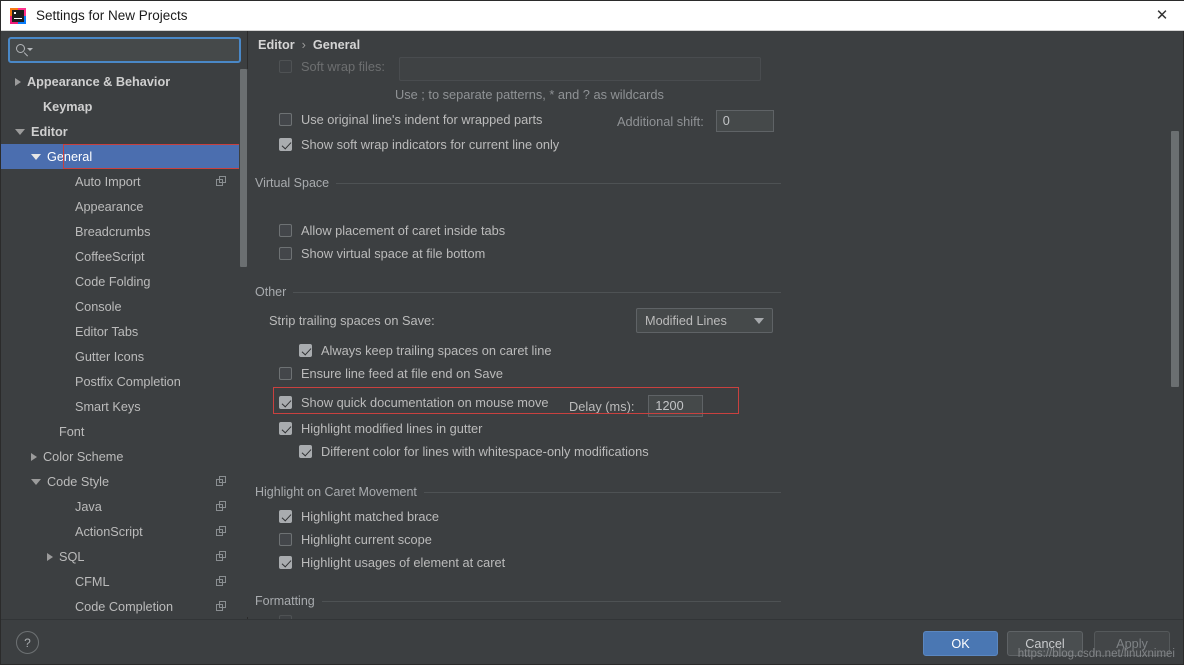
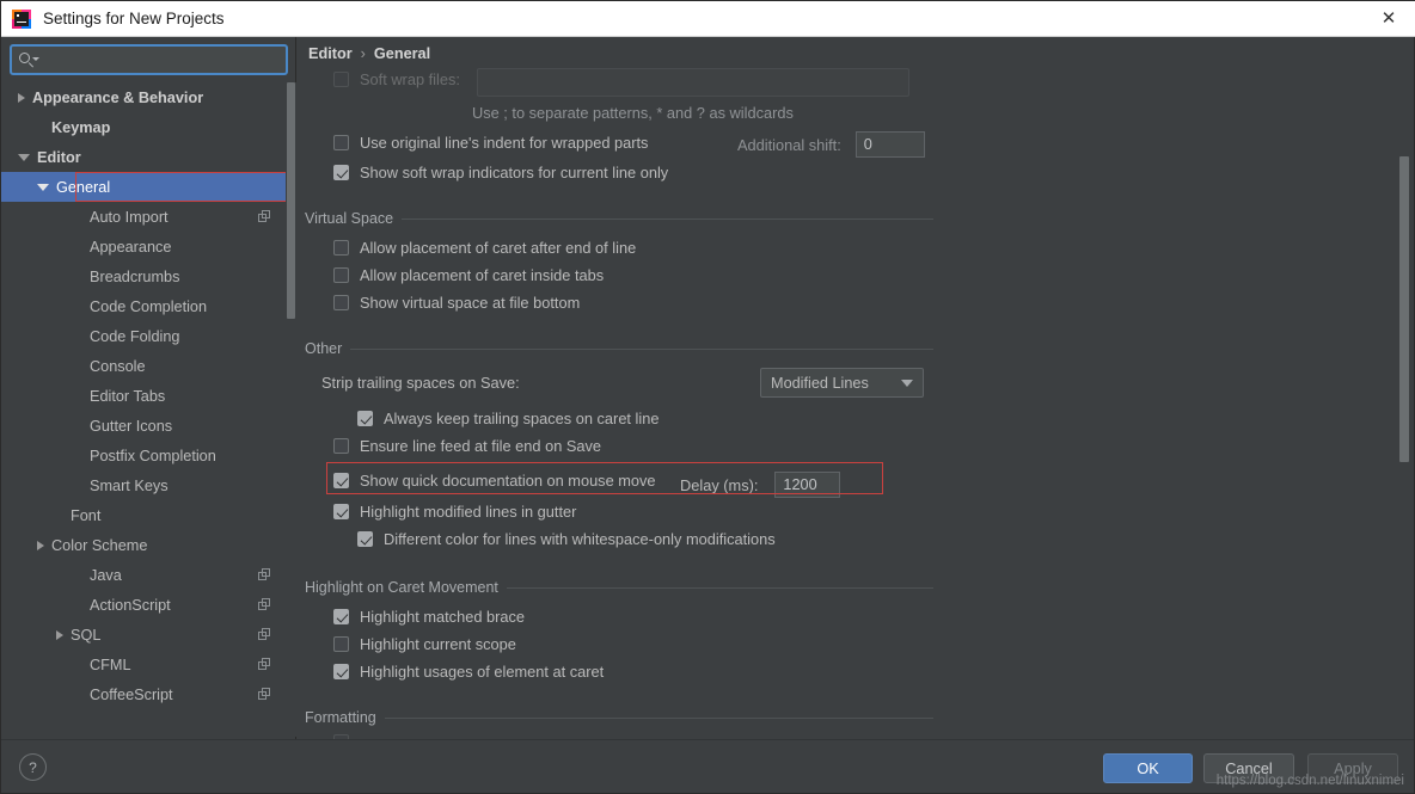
  Settings for New Projects
  ✕
  Appearance & Behavior
  Keymap
  Editor
  General
  Auto Import
  Appearance
  Breadcrumbs
- CoffeeScript
+ Code Completion
  Code Folding
  Console
  Editor Tabs
  Gutter Icons
  Postfix Completion
  Smart Keys
  Font
  Color Scheme
- Code Style
  Java
  ActionScript
  SQL
  CFML
- Code Completion
+ CoffeeScript
  Editor
  ›
  General
  Soft wrap files:
  Use ; to separate patterns, * and ? as wildcards
  Use original line's indent for wrapped parts
  Additional shift:
  0
  Show soft wrap indicators for current line only
  Virtual Space
+ Allow placement of caret after end of line
  Allow placement of caret inside tabs
  Show virtual space at file bottom
  Other
  Strip trailing spaces on Save:
  Modified Lines
  Always keep trailing spaces on caret line
  Ensure line feed at file end on Save
  Show quick documentation on mouse move
  Delay (ms):
  1200
  Highlight modified lines in gutter
  Different color for lines with whitespace-only modifications
  Highlight on Caret Movement
  Highlight matched brace
  Highlight current scope
  Highlight usages of element at caret
  Formatting
  ?
  OK
  Cancel
  Apply
  https://blog.csdn.net/linuxnimei
